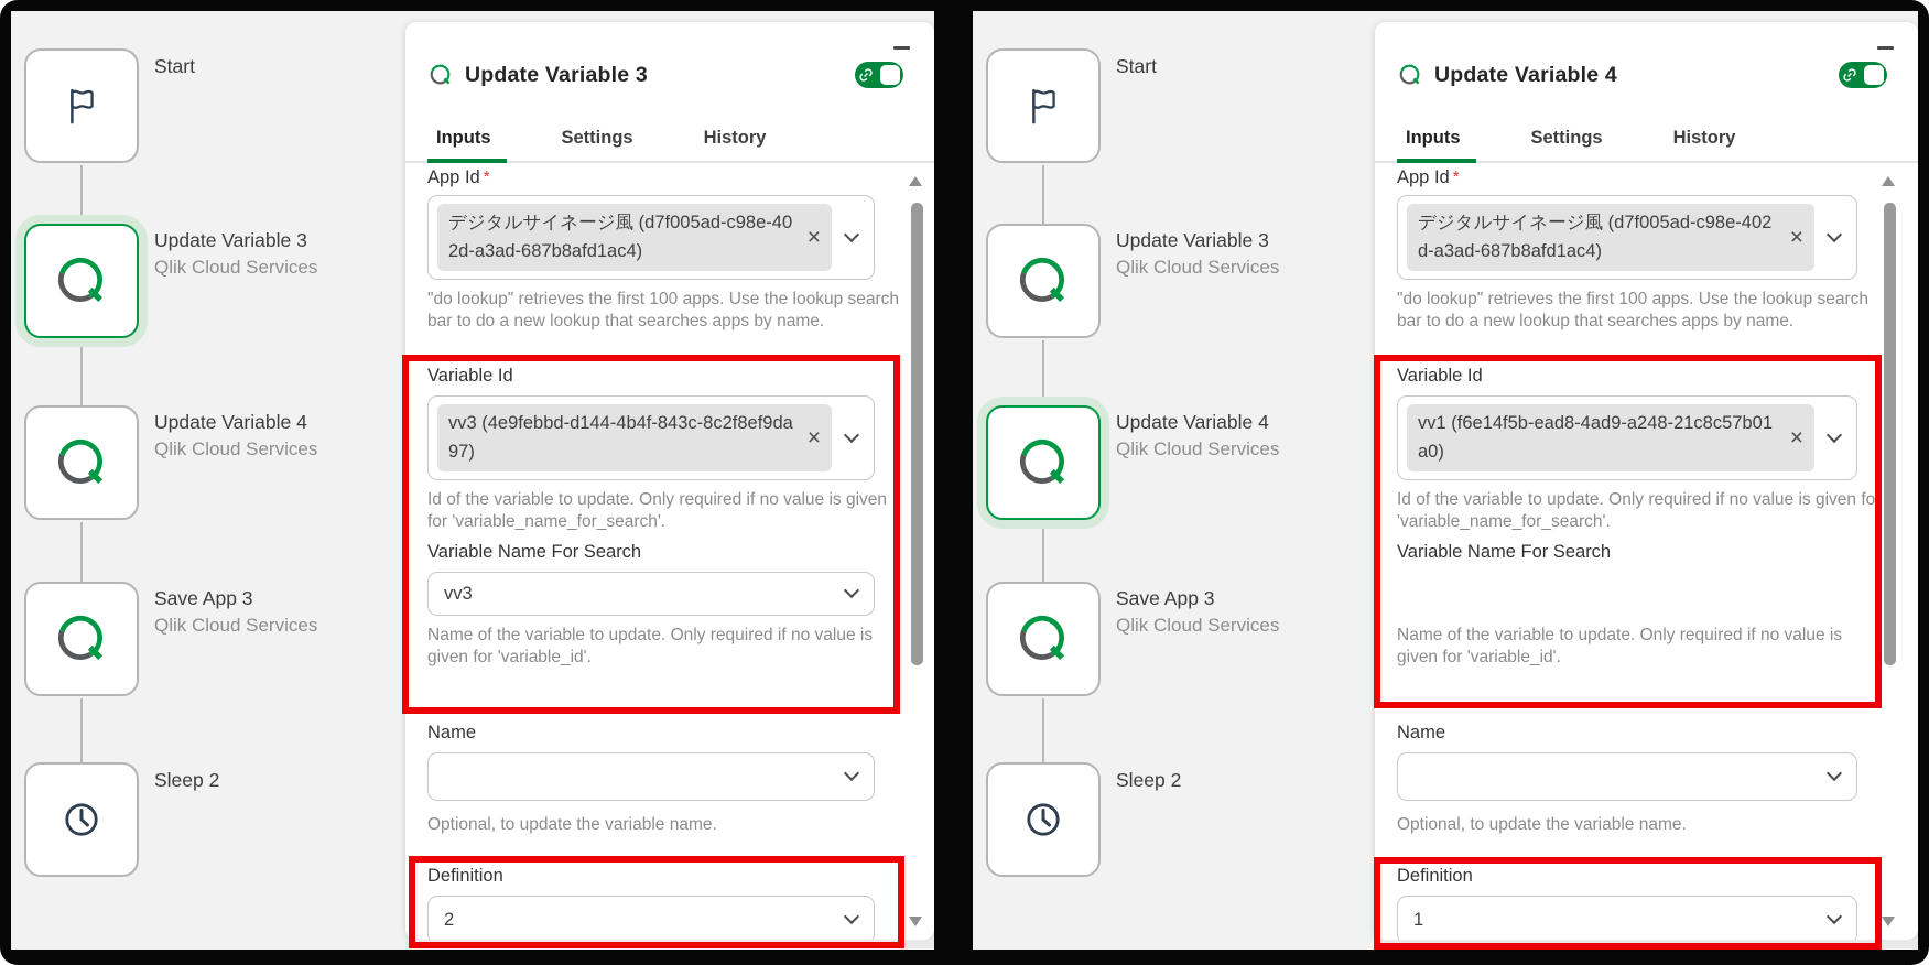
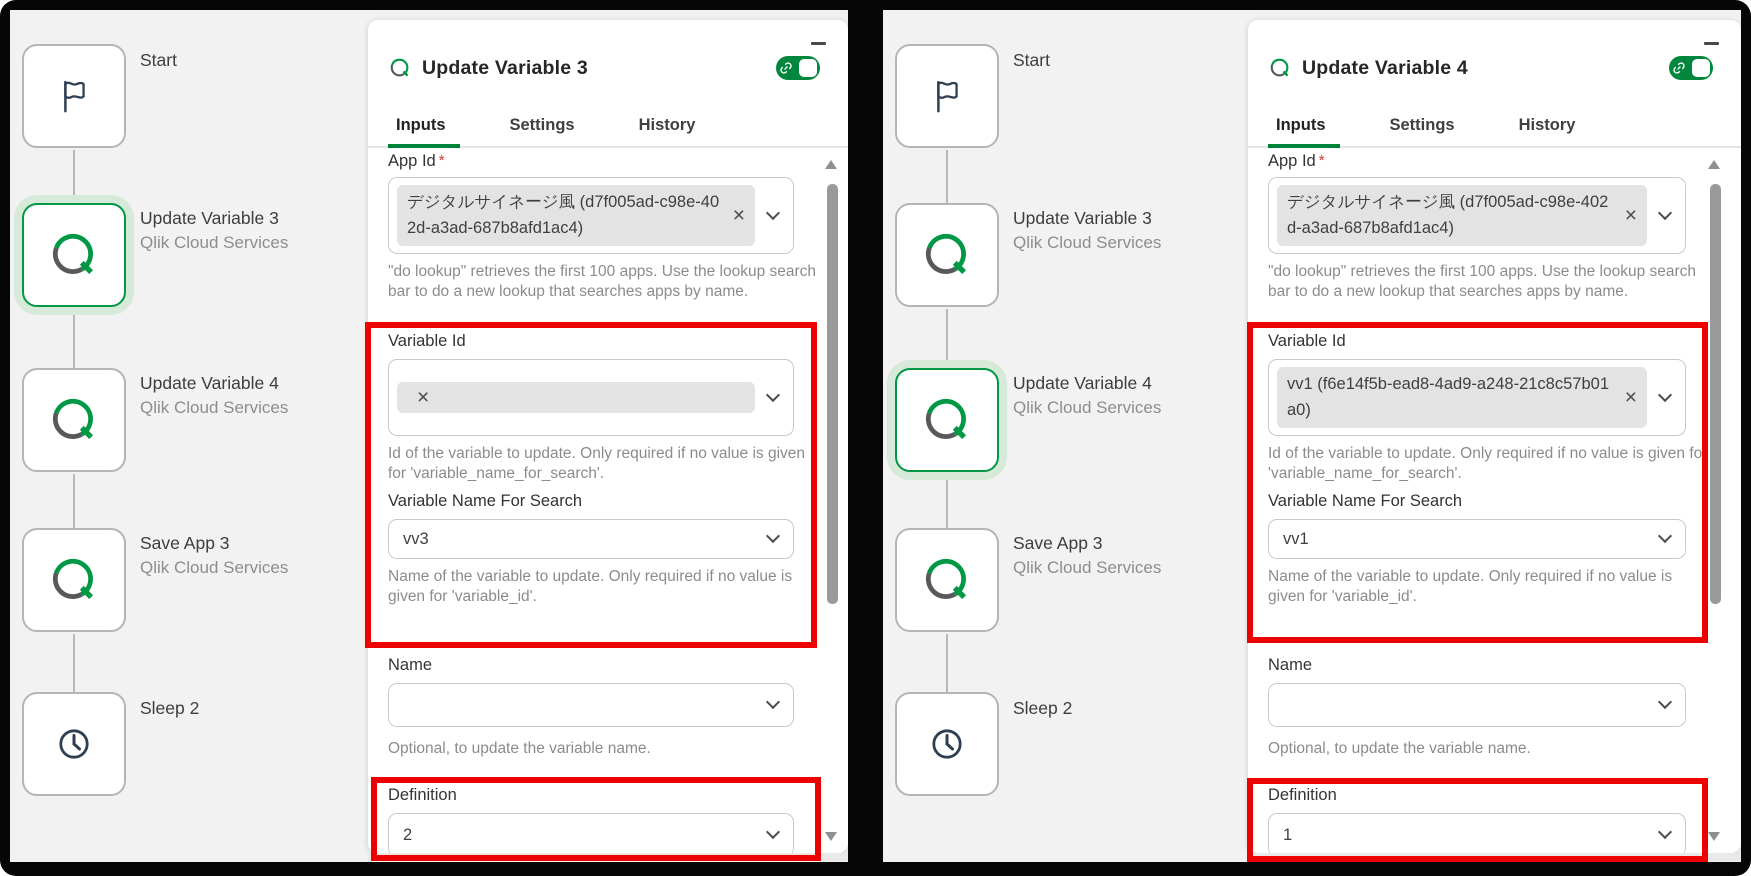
  Start
  Update Variable 3
  Qlik Cloud Services
  Update Variable 4
  Qlik Cloud Services
  Save App 3
  Qlik Cloud Services
  Sleep 2
  Update Variable 3
  Inputs
  Settings
  History
  App Id *
  デジタルサイネージ風 (d7f005ad-c98e-402d-a3ad-687b8afd1ac4)
  ×
  "do lookup" retrieves the first 100 apps. Use the lookup search bar to do a new lookup that searches apps by name.
  Variable Id
- vv3 (4e9febbd-d144-4b4f-843c-8c2f8ef9da97)
  ×
  Id of the variable to update. Only required if no value is given for 'variable_name_for_search'.
  Variable Name For Search
  vv3
  Name of the variable to update. Only required if no value is given for 'variable_id'.
  Name
  Optional, to update the variable name.
  Definition
  2
  Start
  Update Variable 3
  Qlik Cloud Services
  Update Variable 4
  Qlik Cloud Services
  Save App 3
  Qlik Cloud Services
  Sleep 2
  Update Variable 4
  Inputs
  Settings
  History
  App Id *
  デジタルサイネージ風 (d7f005ad-c98e-402d-a3ad-687b8afd1ac4)
  ×
  "do lookup" retrieves the first 100 apps. Use the lookup search bar to do a new lookup that searches apps by name.
  Variable Id
  vv1 (f6e14f5b-ead8-4ad9-a248-21c8c57b01a0)
  ×
  Id of the variable to update. Only required if no value is given for 'variable_name_for_search'.
  Variable Name For Search
+ vv1
  Name of the variable to update. Only required if no value is given for 'variable_id'.
  Name
  Optional, to update the variable name.
  Definition
  1
